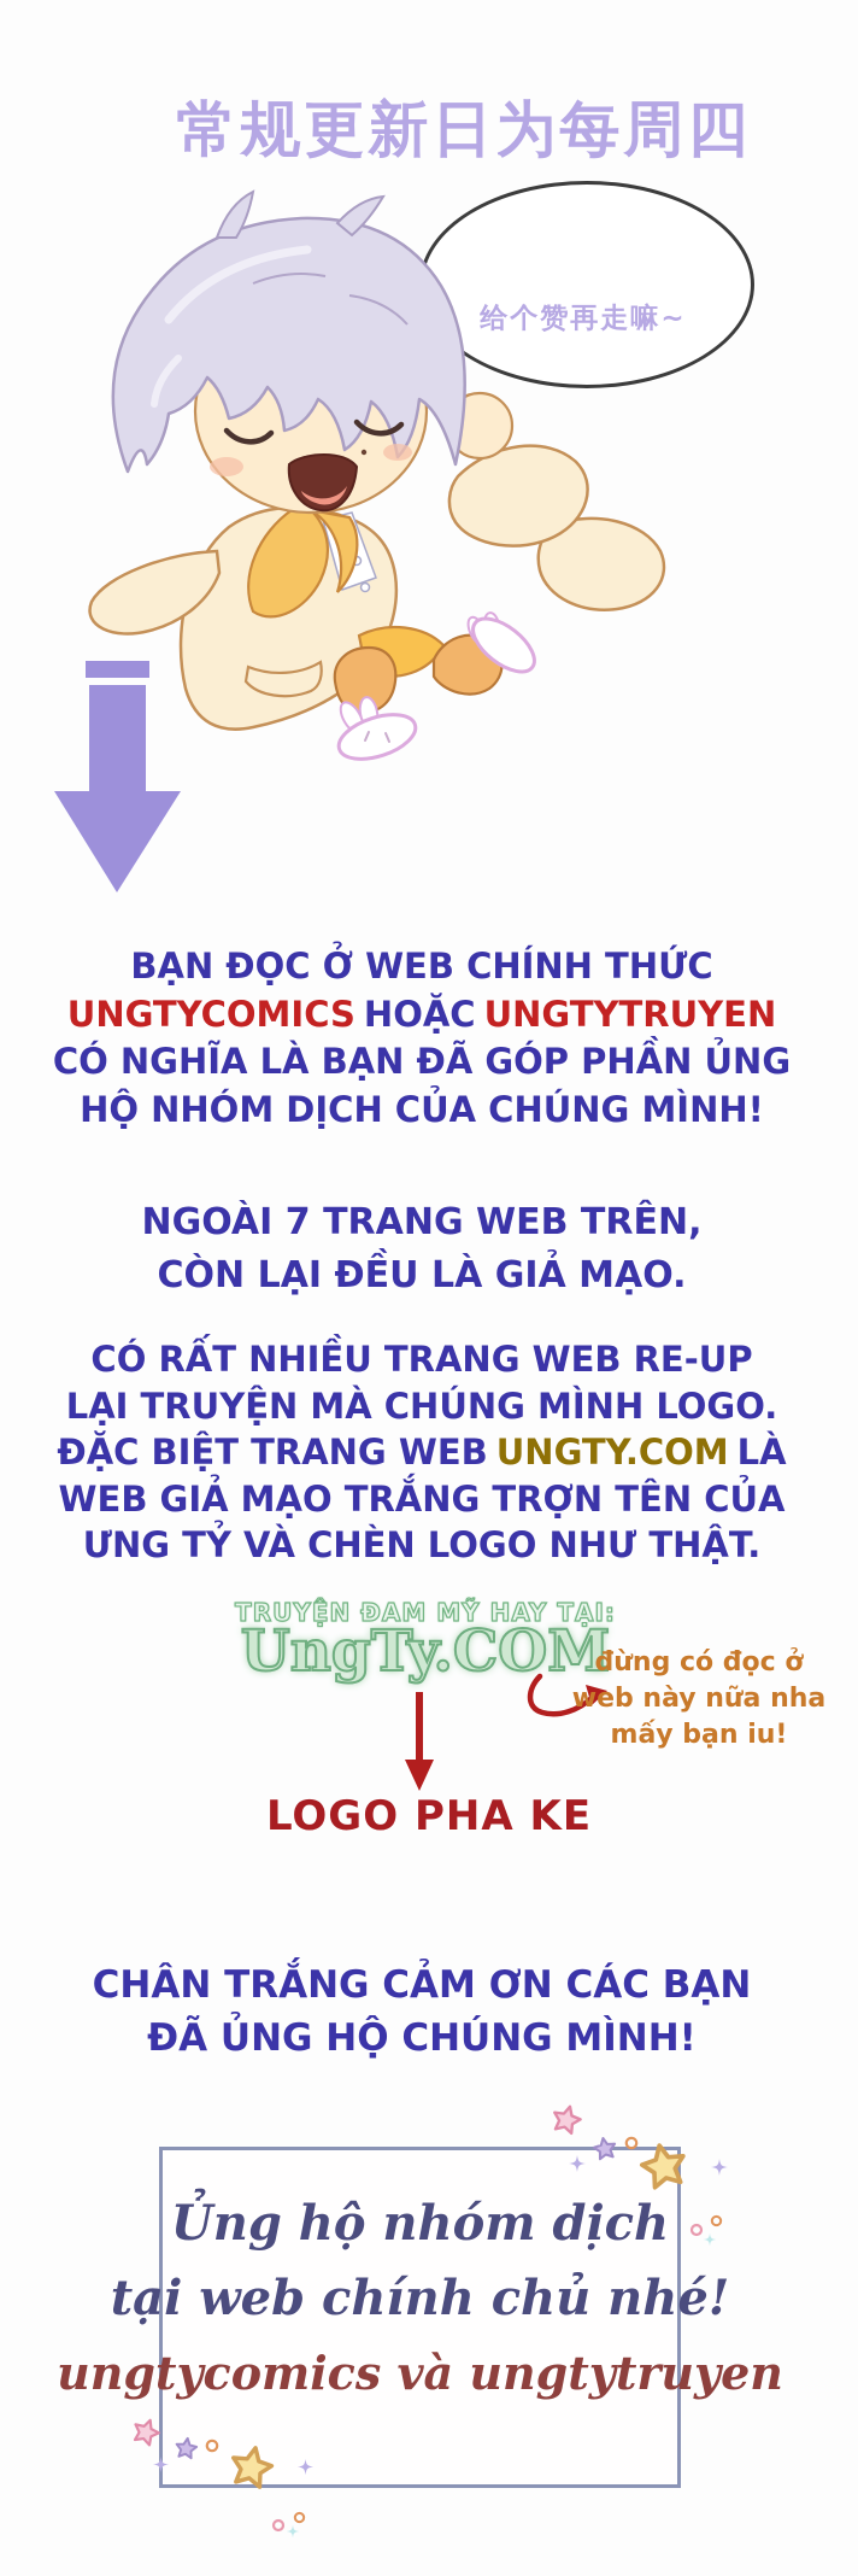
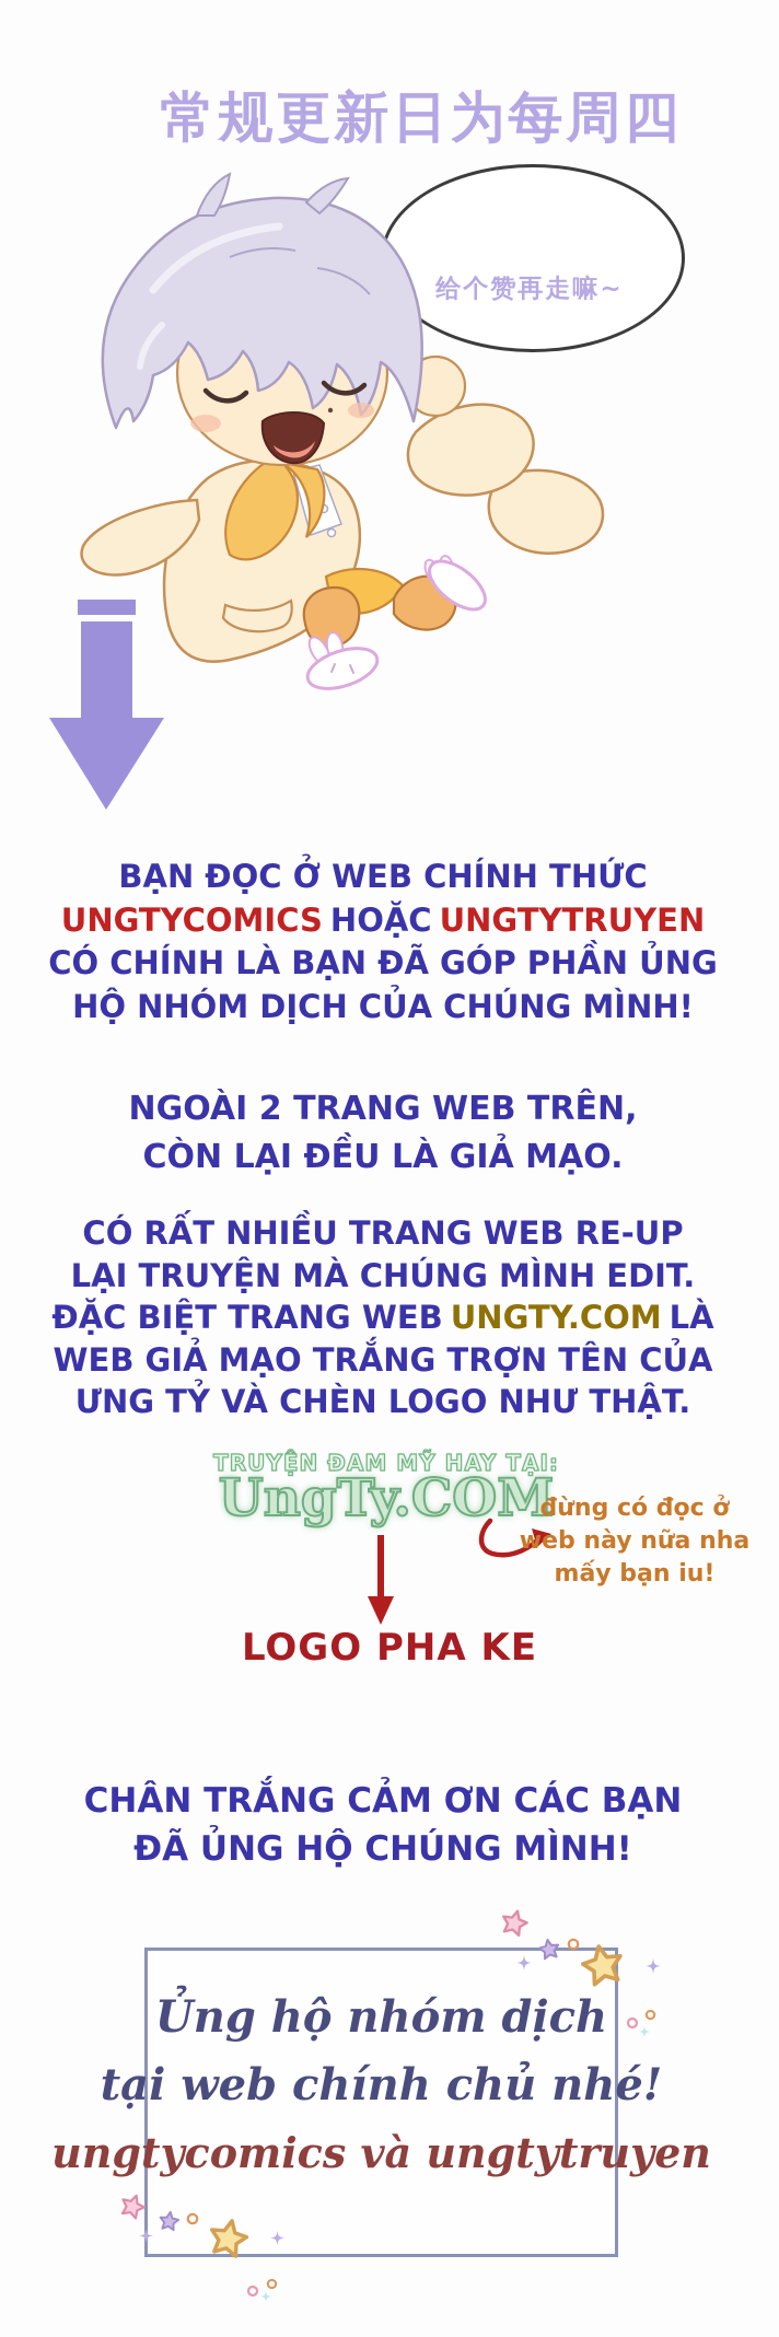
  常规更新日为每周四
  给个赞再走嘛~
  BẠN ĐỌC Ở WEB CHÍNH THỨC
  UNGTYCOMICS HOẶC UNGTYTRUYEN
- CÓ NGHĨA LÀ BẠN ĐÃ GÓP PHẦN ỦNG
+ CÓ CHÍNH LÀ BẠN ĐÃ GÓP PHẦN ỦNG
  HỘ NHÓM DỊCH CỦA CHÚNG MÌNH!
- NGOÀI 7 TRANG WEB TRÊN,
+ NGOÀI 2 TRANG WEB TRÊN,
  CÒN LẠI ĐỀU LÀ GIẢ MẠO.
  CÓ RẤT NHIỀU TRANG WEB RE-UP
- LẠI TRUYỆN MÀ CHÚNG MÌNH LOGO.
+ LẠI TRUYỆN MÀ CHÚNG MÌNH EDIT.
  ĐẶC BIỆT TRANG WEB UNGTY.COM LÀ
  WEB GIẢ MẠO TRẮNG TRỢN TÊN CỦA
  ƯNG TỶ VÀ CHÈN LOGO NHƯ THẬT.
  TRUYỆN ĐAM MỸ HAY TẠI:
  UngTy.COM
  LOGO PHA KE
  đừng có đọc ở
  web này nữa nha
  mấy bạn iu!
  CHÂN TRẮNG CẢM ƠN CÁC BẠN
  ĐÃ ỦNG HỘ CHÚNG MÌNH!
  Ủng hộ nhóm dịch
  tại web chính chủ nhé!
  ungtycomics và ungtytruyen
